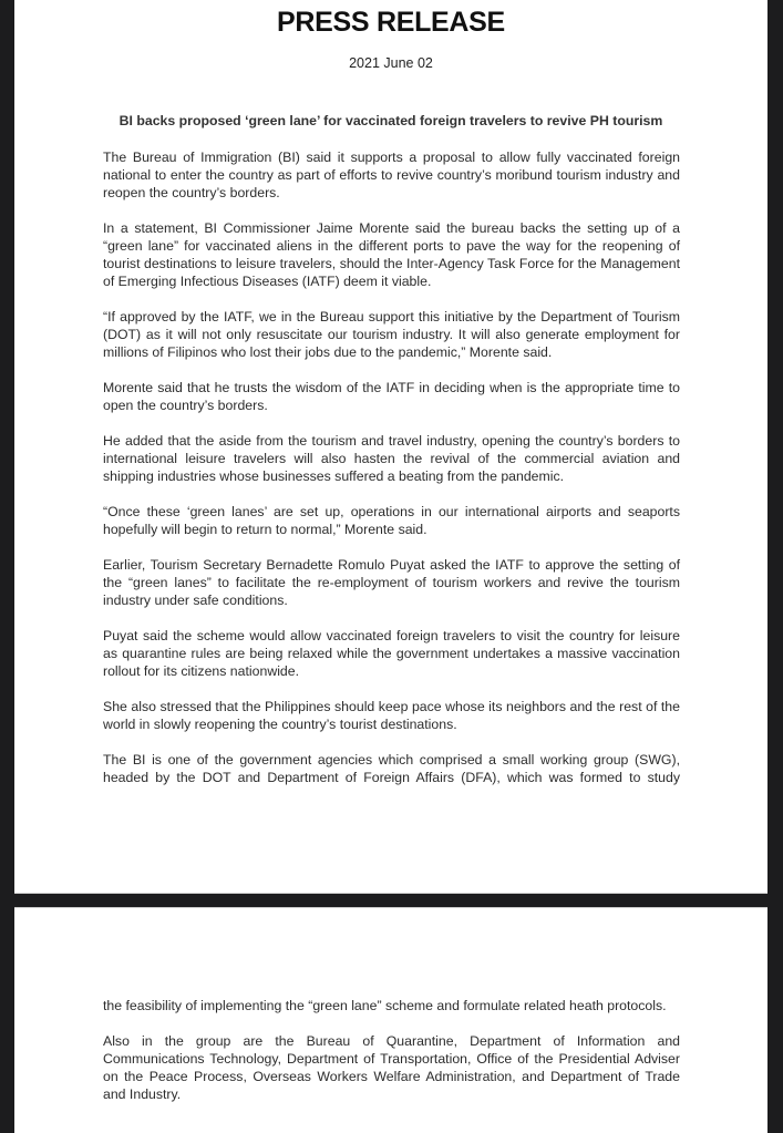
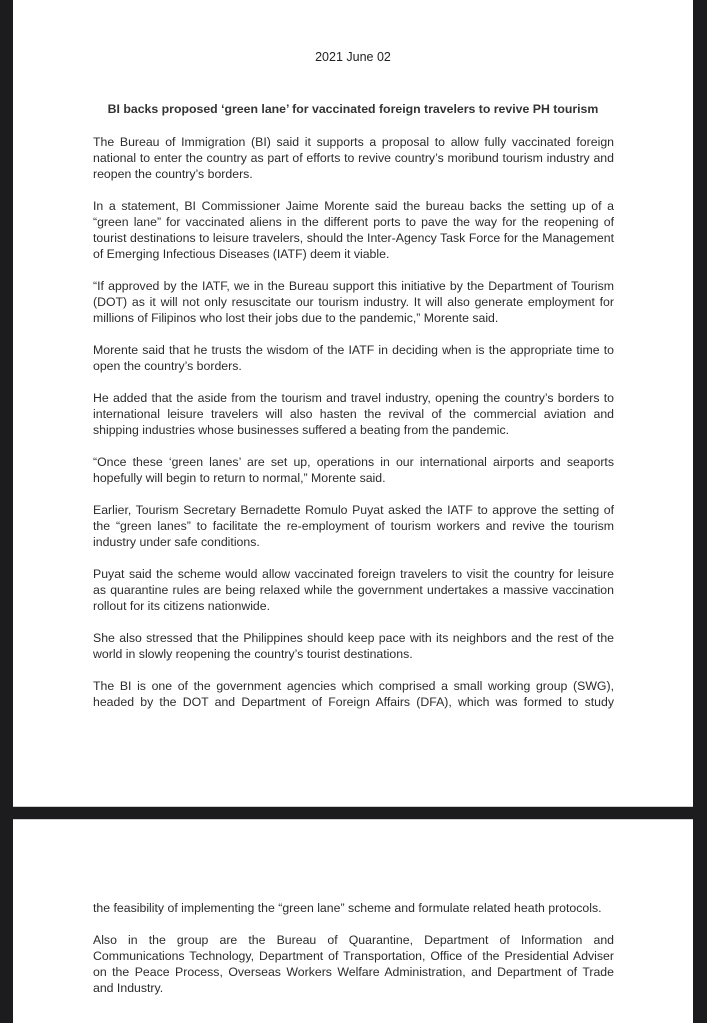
- PRESS RELEASE
  2021 June 02
  BI backs proposed ‘green lane’ for vaccinated foreign travelers to revive PH tourism
  The Bureau of Immigration (BI) said it supports a proposal to allow fully vaccinated foreign national to enter the country as part of efforts to revive country’s moribund tourism industry and reopen the country’s borders.
  In a statement, BI Commissioner Jaime Morente said the bureau backs the setting up of a “green lane” for vaccinated aliens in the different ports to pave the way for the reopening of tourist destinations to leisure travelers, should the Inter-Agency Task Force for the Management of Emerging Infectious Diseases (IATF) deem it viable.
  “If approved by the IATF, we in the Bureau support this initiative by the Department of Tourism (DOT) as it will not only resuscitate our tourism industry. It will also generate employment for millions of Filipinos who lost their jobs due to the pandemic,” Morente said.
  Morente said that he trusts the wisdom of the IATF in deciding when is the appropriate time to open the country’s borders.
  He added that the aside from the tourism and travel industry, opening the country’s borders to international leisure travelers will also hasten the revival of the commercial aviation and shipping industries whose businesses suffered a beating from the pandemic.
  “Once these ‘green lanes’ are set up, operations in our international airports and seaports hopefully will begin to return to normal,” Morente said.
  Earlier, Tourism Secretary Bernadette Romulo Puyat asked the IATF to approve the setting of the “green lanes” to facilitate the re-employment of tourism workers and revive the tourism industry under safe conditions.
  Puyat said the scheme would allow vaccinated foreign travelers to visit the country for leisure as quarantine rules are being relaxed while the government undertakes a massive vaccination rollout for its citizens nationwide.
- She also stressed that the Philippines should keep pace whose its neighbors and the rest of the world in slowly reopening the country’s tourist destinations.
+ She also stressed that the Philippines should keep pace with its neighbors and the rest of the world in slowly reopening the country’s tourist destinations.
  The BI is one of the government agencies which comprised a small working group (SWG), headed by the DOT and Department of Foreign Affairs (DFA), which was formed to study
  the feasibility of implementing the “green lane” scheme and formulate related heath protocols.
  Also in the group are the Bureau of Quarantine, Department of Information and Communications Technology, Department of Transportation, Office of the Presidential Adviser on the Peace Process, Overseas Workers Welfare Administration, and Department of Trade and Industry.
